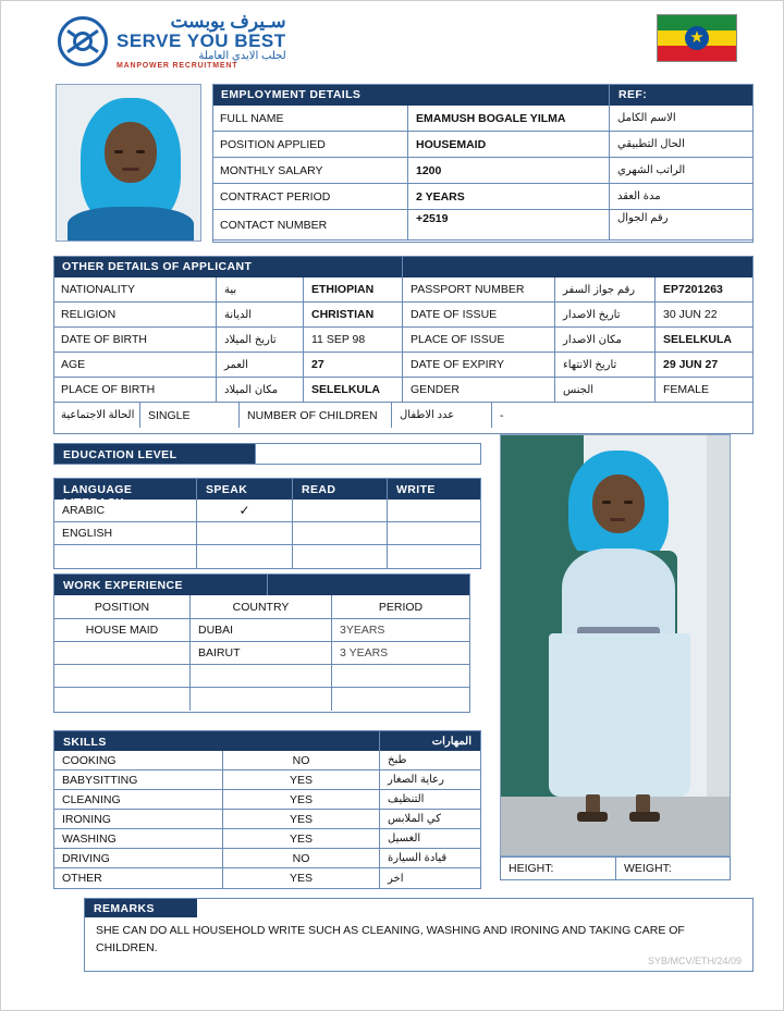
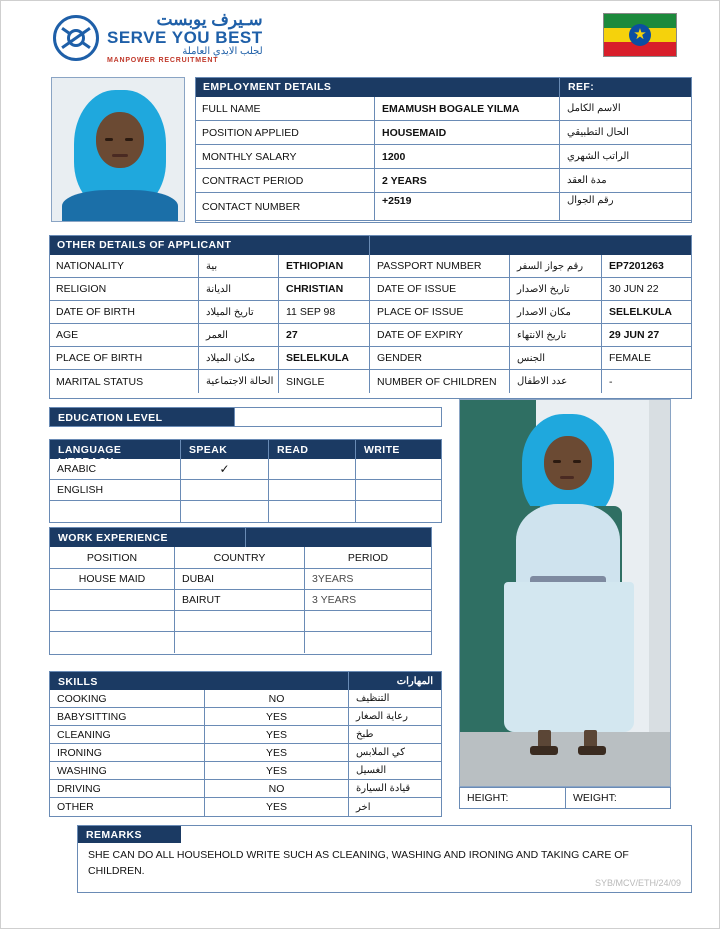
  سـيرف يوبست
  SERVE YOU BEST
  لجلب الايدي العاملة
  ★
  EMPLOYMENT DETAILS
  REF:
  FULL NAME
  EMAMUSH BOGALE YILMA
  الاسم الكامل
  POSITION APPLIED
  HOUSEMAID
  الحال التطبيقي
  MONTHLY SALARY
  1200
  الراتب الشهري
  CONTRACT PERIOD
  2 YEARS
  مدة العقد
  CONTACT NUMBER
  +2519
  رقم الجوال
  OTHER DETAILS OF APPLICANT
  NATIONALITY
  بية
  ETHIOPIAN
  PASSPORT NUMBER
  رقم جواز السفر
  EP7201263
  RELIGION
  الديانة
  CHRISTIAN
  DATE OF ISSUE
  تاريخ الاصدار
  30 JUN 22
  DATE OF BIRTH
  تاريخ الميلاد
  11 SEP 98
  PLACE OF ISSUE
  مكان الاصدار
  SELELKULA
  AGE
  العمر
  27
  DATE OF EXPIRY
  تاريخ الانتهاء
  29 JUN 27
  PLACE OF BIRTH
  مكان الميلاد
  SELELKULA
  GENDER
  الجنس
  FEMALE
+ MARITAL STATUS
  الحالة الاجتماعية
  SINGLE
  NUMBER OF CHILDREN
  عدد الاطفال
  -
  EDUCATION LEVEL
  LANGUAGE LITERACY
  SPEAK
  READ
  WRITE
  ARABIC
  ✓
  ENGLISH
  WORK EXPERIENCE
  POSITION
  COUNTRY
  PERIOD
  HOUSE MAID
  DUBAI
  3YEARS
  BAIRUT
  3 YEARS
  SKILLS
  المهارات
  COOKING
  NO
- طبخ
+ التنظيف
  BABYSITTING
  YES
  رعاية الصغار
  CLEANING
  YES
- التنظيف
+ طبخ
  IRONING
  YES
  كي الملابس
  WASHING
  YES
  الغسيل
  DRIVING
  NO
  قيادة السيارة
  OTHER
  YES
  اخر
  HEIGHT:
  WEIGHT:
  REMARKS
  SHE CAN DO ALL HOUSEHOLD WRITE SUCH AS CLEANING, WASHING AND IRONING AND TAKING CARE OF CHILDREN.
  SYB/MCV/ETH/24/09
